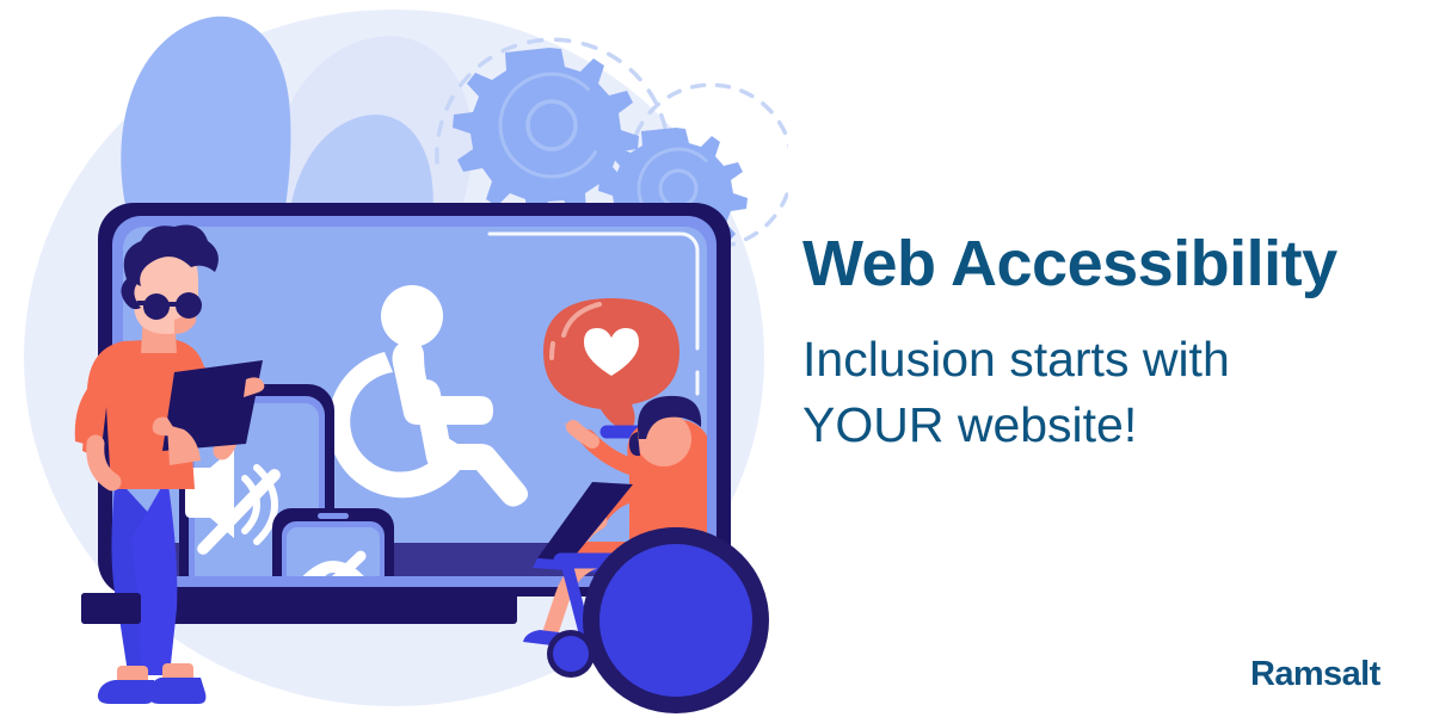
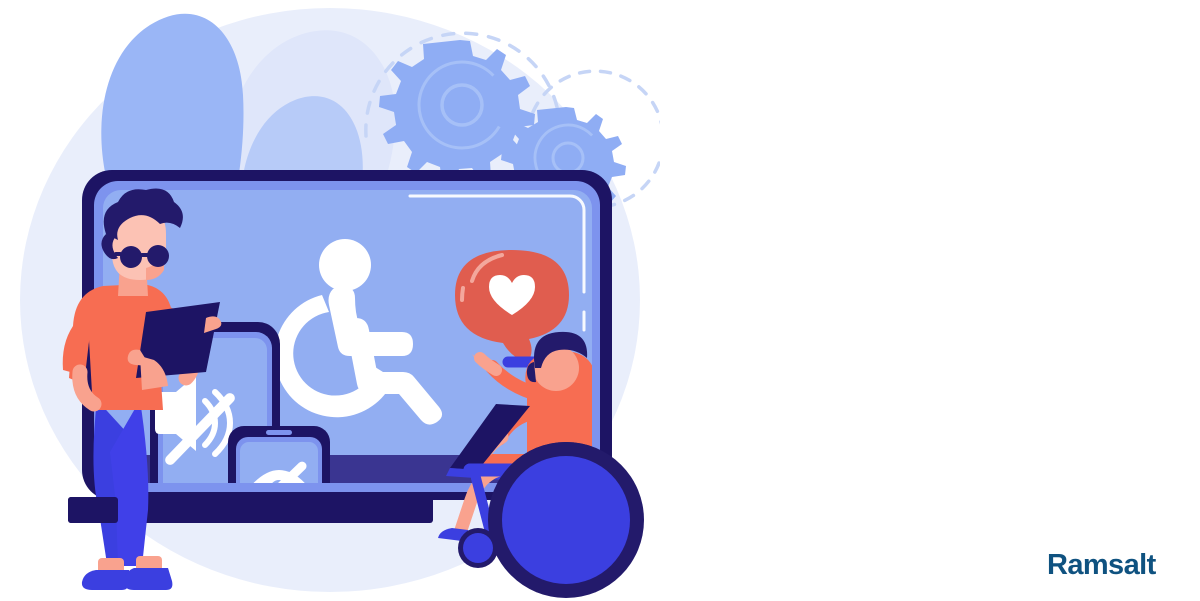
- Web Accessibility
- Inclusion starts with YOUR website!
  Ramsalt
